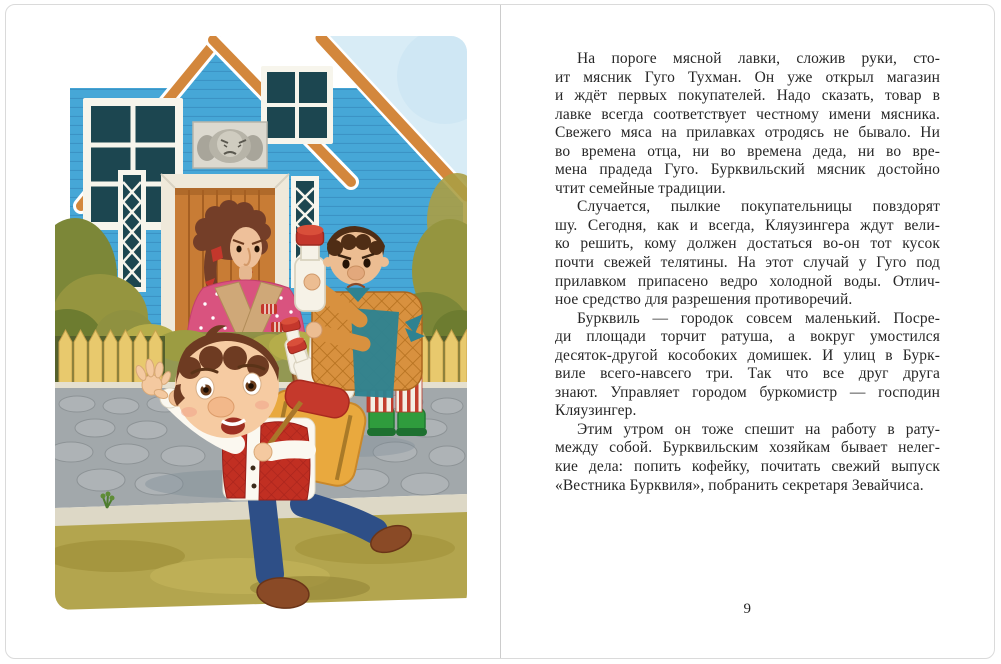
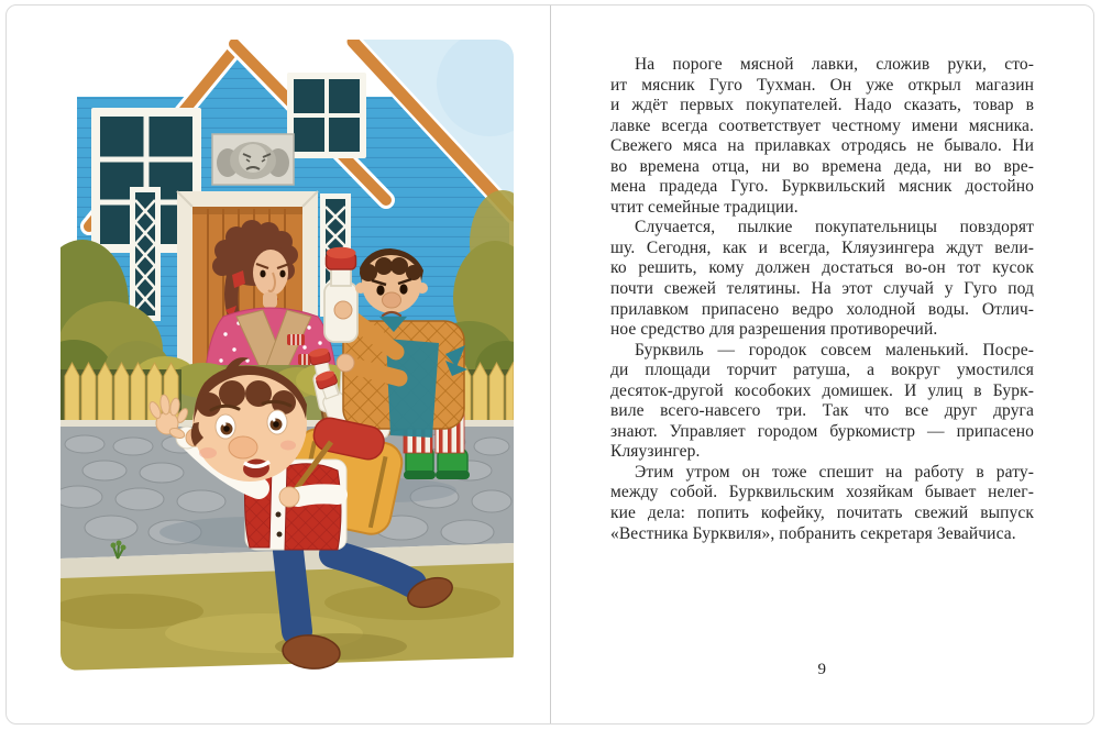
  На пороге мясной лавки, сложив руки, сто-
  ит мясник Гуго Тухман. Он уже открыл магазин
  и ждёт первых покупателей. Надо сказать, товар в
  лавке всегда соответствует честному имени мясника.
  Свежего мяса на прилавках отродясь не бывало. Ни
  во времена отца, ни во времена деда, ни во вре-
  мена прадеда Гуго. Бурквильский мясник достойно
  чтит семейные традиции.
  Случается, пылкие покупательницы повздорят
  шу. Сегодня, как и всегда, Кляузингера ждут вели-
  ко решить, кому должен достаться во-он тот кусок
  почти свежей телятины. На этот случай у Гуго под
  прилавком припасено ведро холодной воды. Отлич-
  ное средство для разрешения противоречий.
  Бурквиль — городок совсем маленький. Посре-
  ди площади торчит ратуша, а вокруг умостился
  десяток-другой кособоких домишек. И улиц в Бурк-
  виле всего-навсего три. Так что все друг друга
- знают. Управляет городом буркомистр — господин
+ знают. Управляет городом буркомистр — припасено
  Кляузингер.
  Этим утром он тоже спешит на работу в рату-
  между собой. Бурквильским хозяйкам бывает нелег-
  кие дела: попить кофейку, почитать свежий выпуск
  «Вестника Бурквиля», побранить секретаря Зевайчиса.
  9
